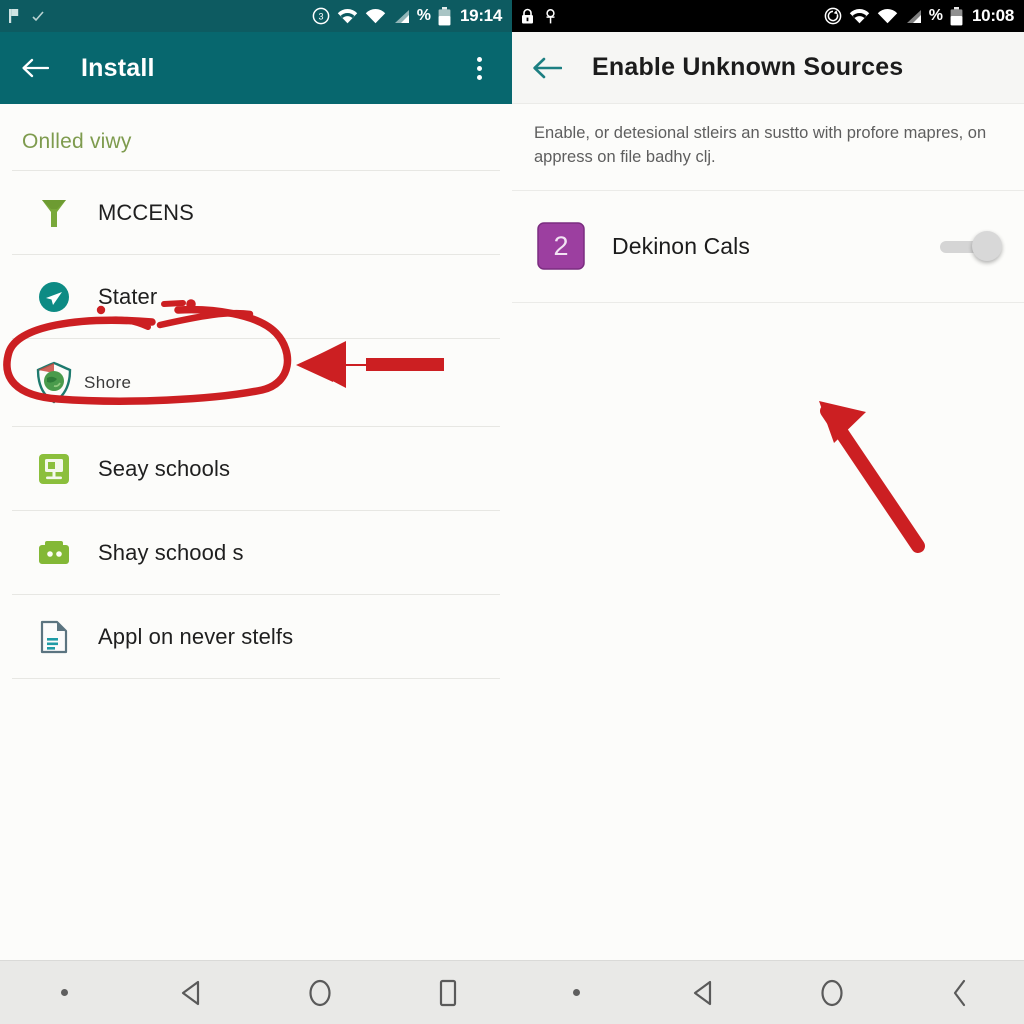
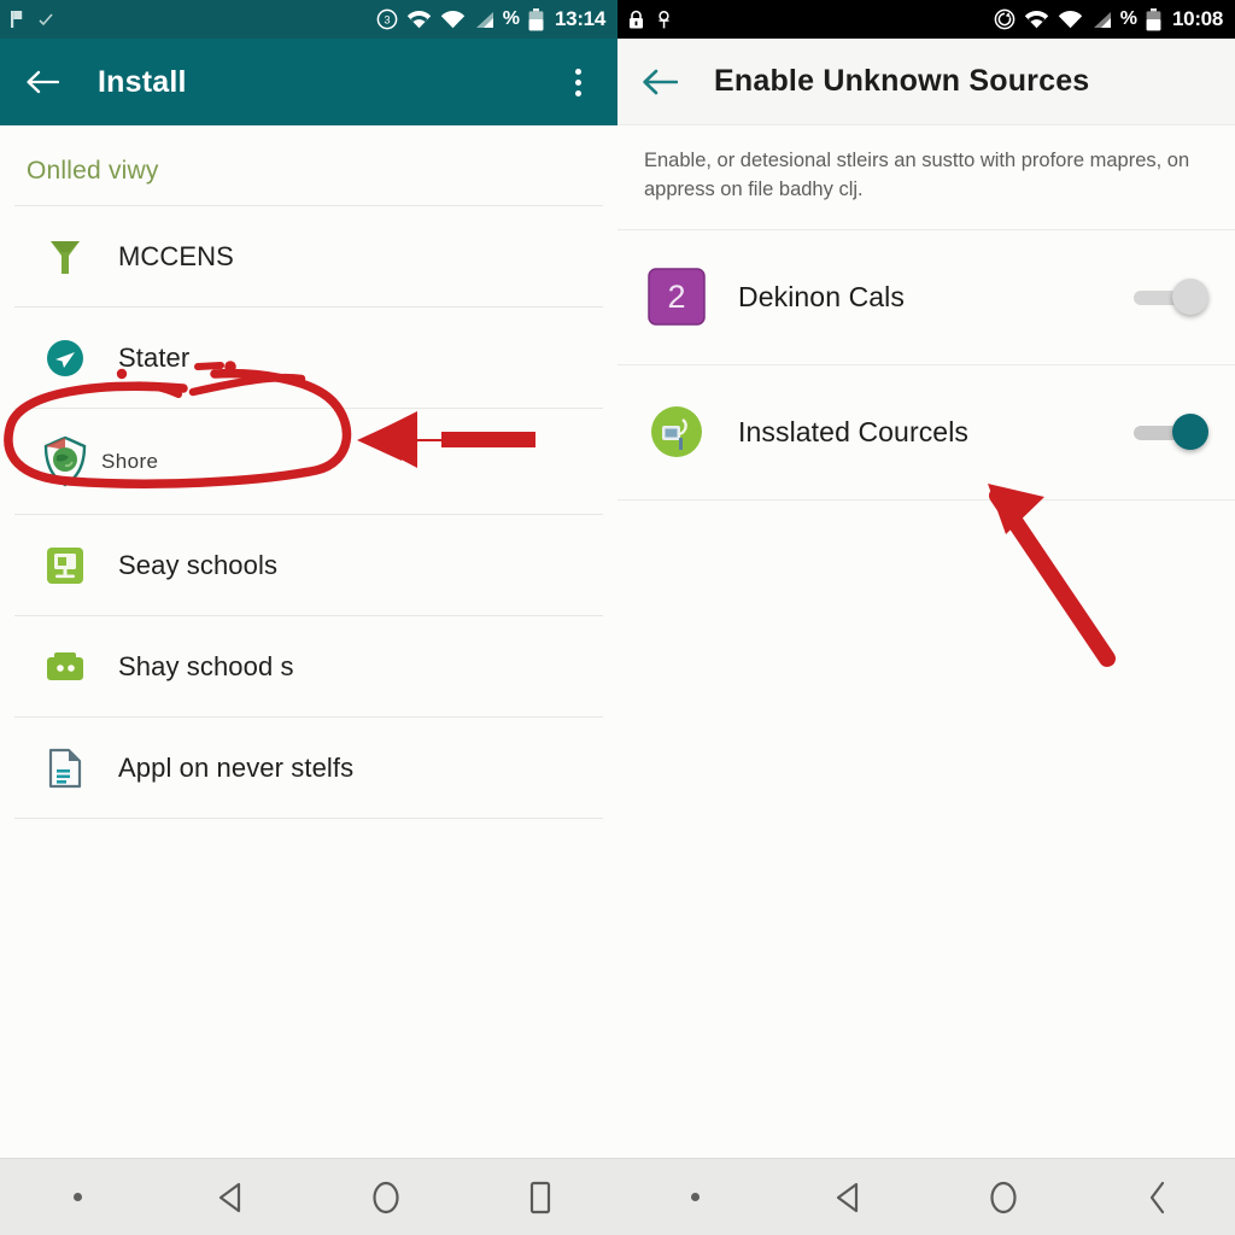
  3
  %
- 19:14
+ 13:14
  Install
  Onlled viwy
  MCCENS
  Stater
  Shore
  Seay schools
  Shay schood s
  Appl on never stelfs
  %
  10:08
  Enable Unknown Sources
  Enable, or detesional stleirs an sustto with profore mapres, on appress on file badhy clj.
  2
  Dekinon Cals
+ Insslated Courcels
